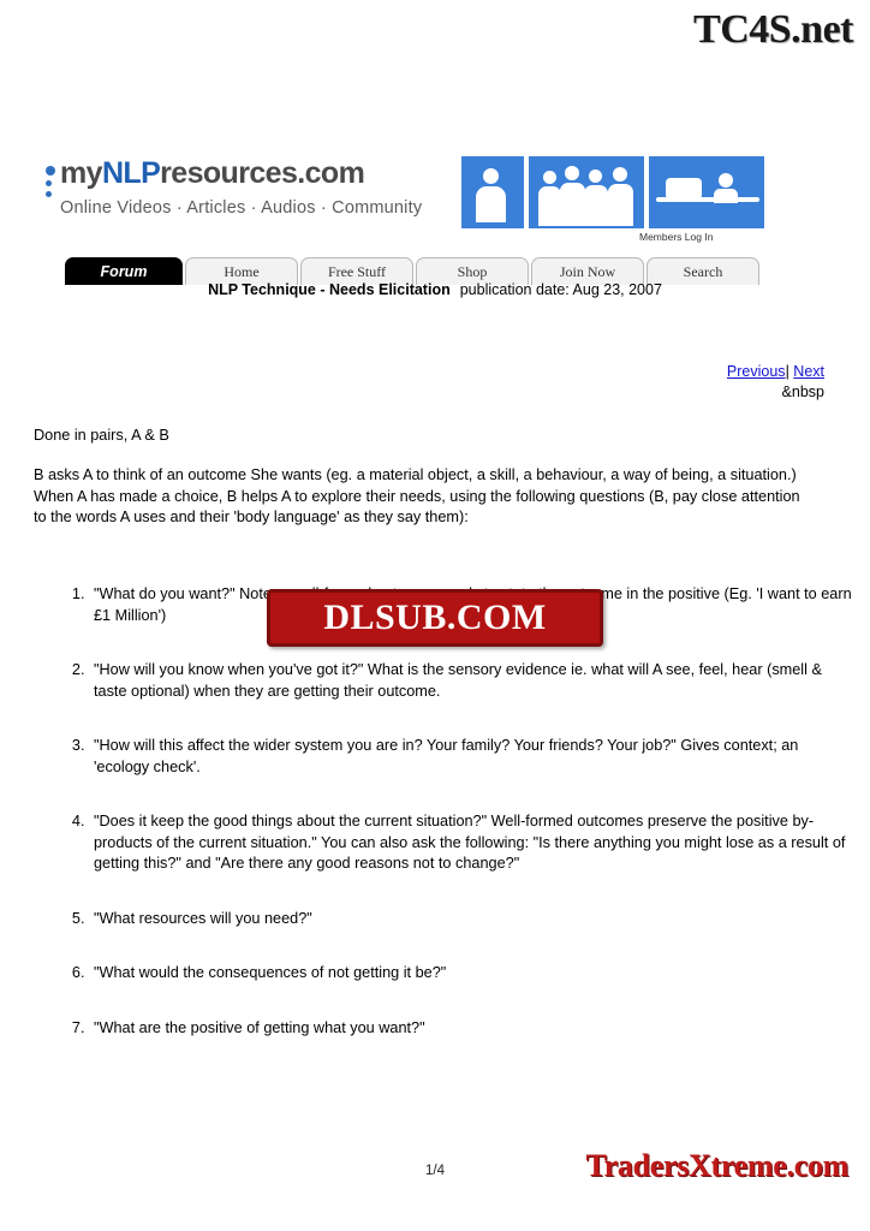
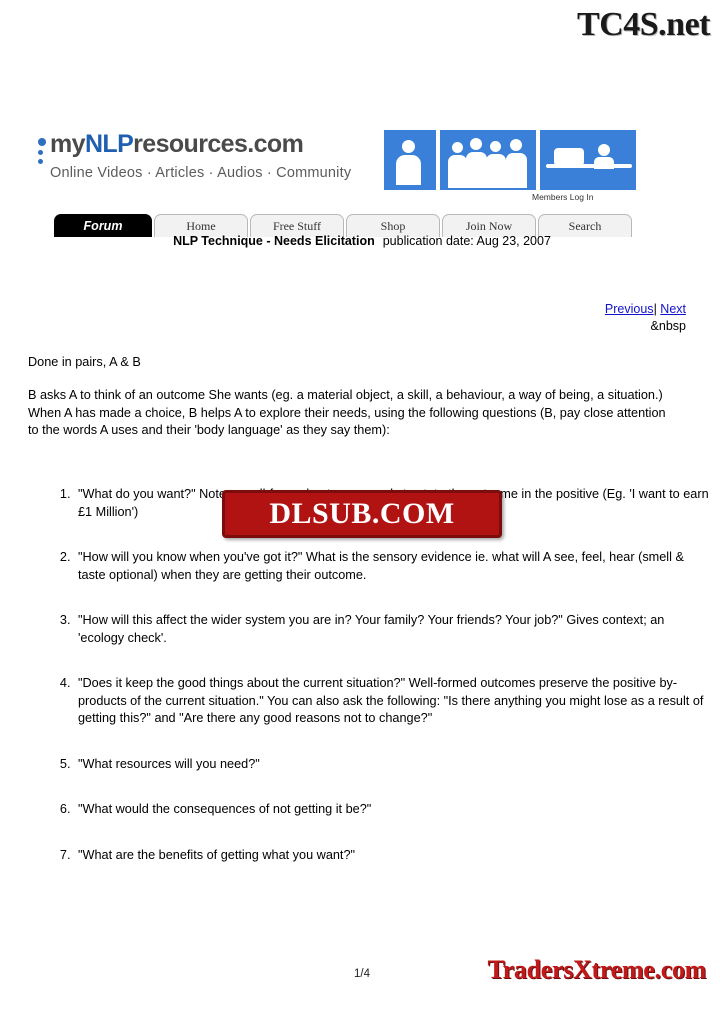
  TC4S.net
  myNLPresources.com
  Online Videos · Articles · Audios · Community
  Members Log In
  Forum
  Home
  Free Stuff
  Shop
  Join Now
  Search
  NLP Technique - Needs Elicitation publication date: Aug 23, 2007
  Previous| Next
  &nbsp
  Done in pairs, A & B
  B asks A to think of an outcome She wants (eg. a material object, a skill, a behaviour, a way of being, a situation.) When A has made a choice, B helps A to explore their needs, using the following questions (B, pay close attention to the words A uses and their 'body language' as they say them):
  "How will you know when you've got it?" What is the sensory evidence ie. what will A see, feel, hear (smell & taste optional) when they are getting their outcome.
  "How will this affect the wider system you are in? Your family? Your friends? Your job?" Gives context; an 'ecology check'.
  "Does it keep the good things about the current situation?" Well-formed outcomes preserve the positive by-products of the current situation." You can also ask the following: "Is there anything you might lose as a result of getting this?" and "Are there any good reasons not to change?"
  "What resources will you need?"
  "What would the consequences of not getting it be?"
- "What are the positive of getting what you want?"
+ "What are the benefits of getting what you want?"
  DLSUB.COM
  1/4
  TradersXtreme.com
